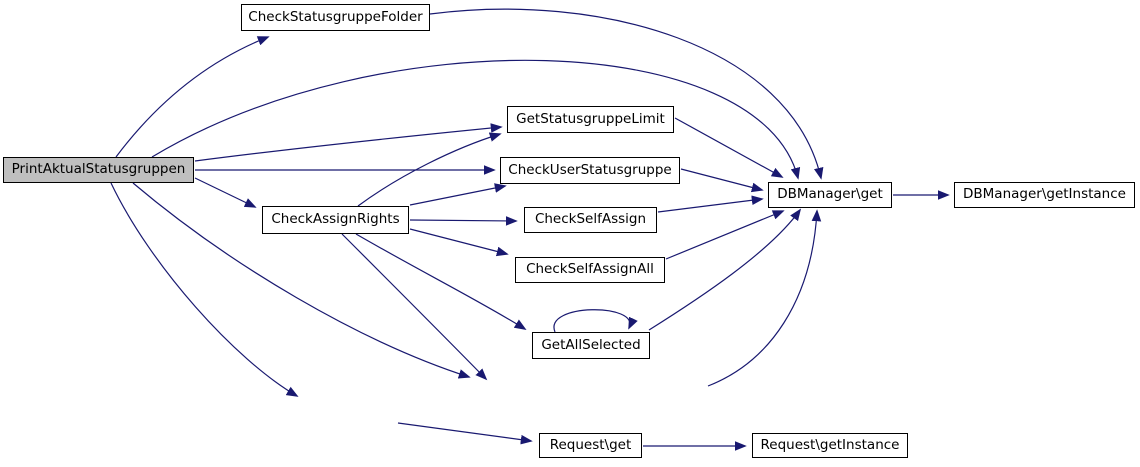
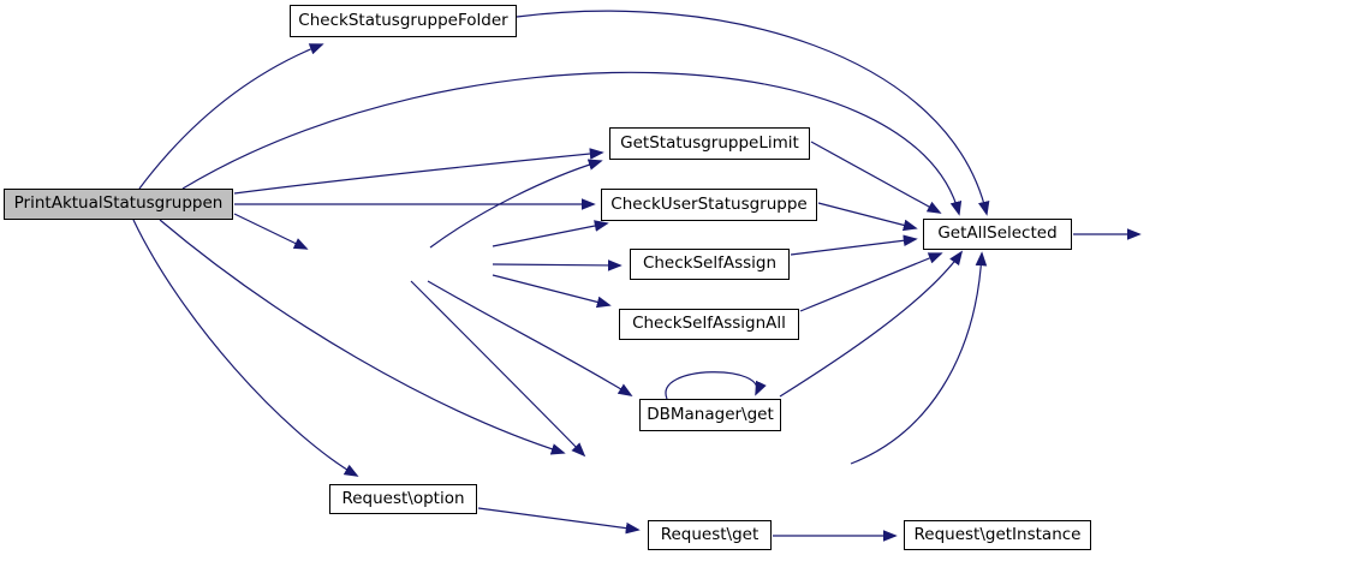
  PrintAktualStatusgruppen
  CheckStatusgruppeFolder
- CheckAssignRights
  GetStatusgruppeLimit
  CheckUserStatusgruppe
  CheckSelfAssign
  CheckSelfAssignAll
- GetAllSelected
+ DBManager\get
+ Request\option
  Request\get
- DBManager\get
+ GetAllSelected
- DBManager\getInstance
  Request\getInstance
